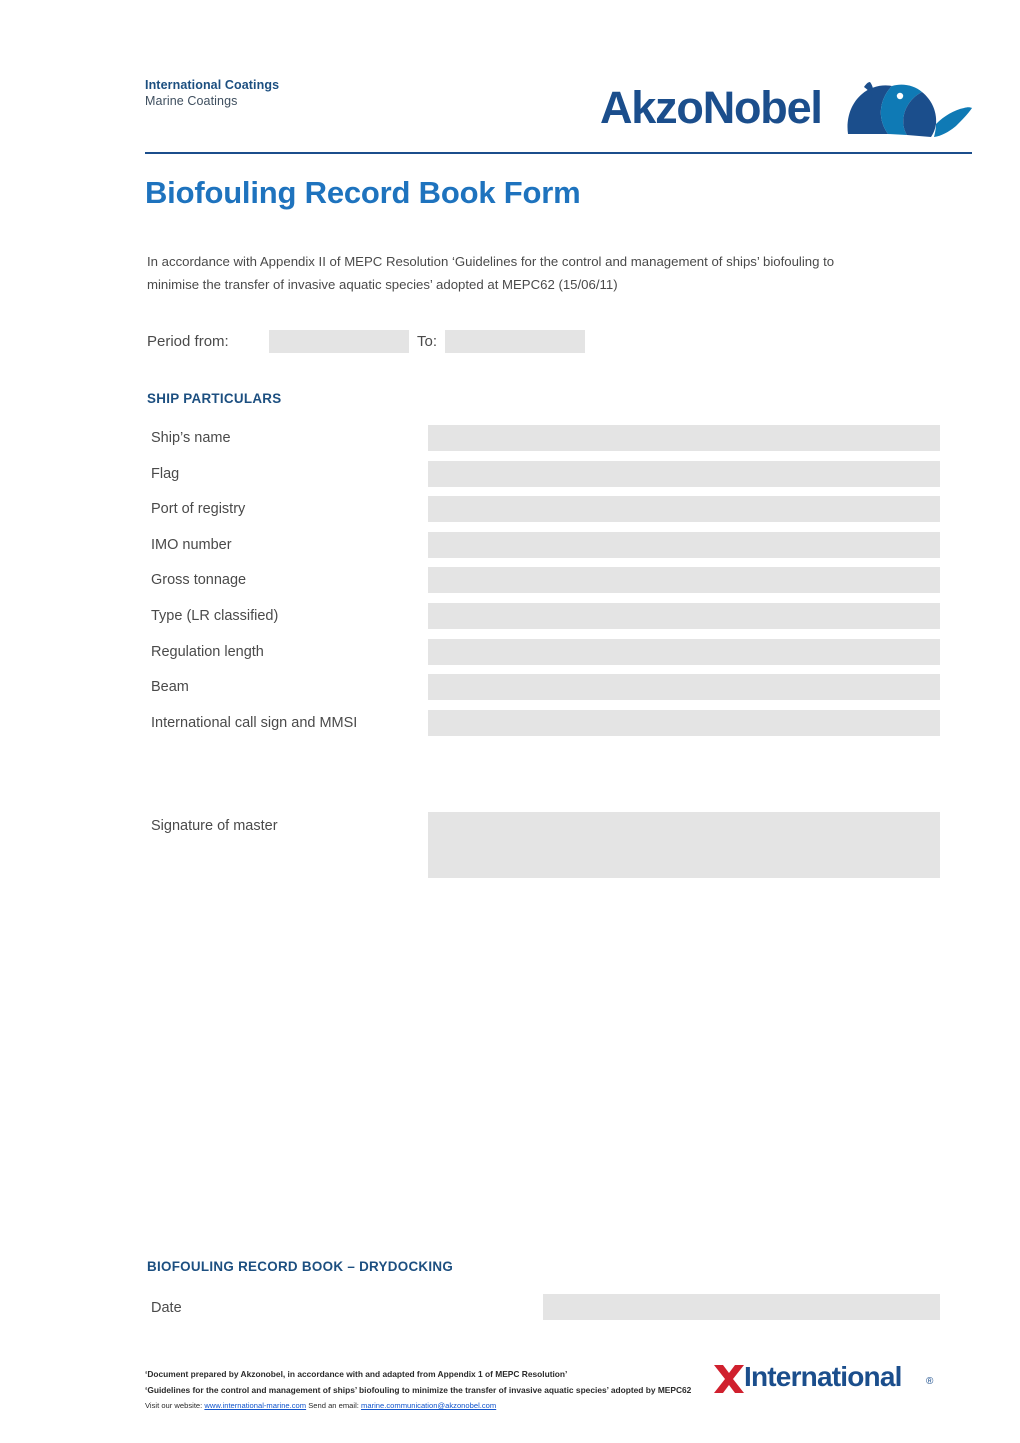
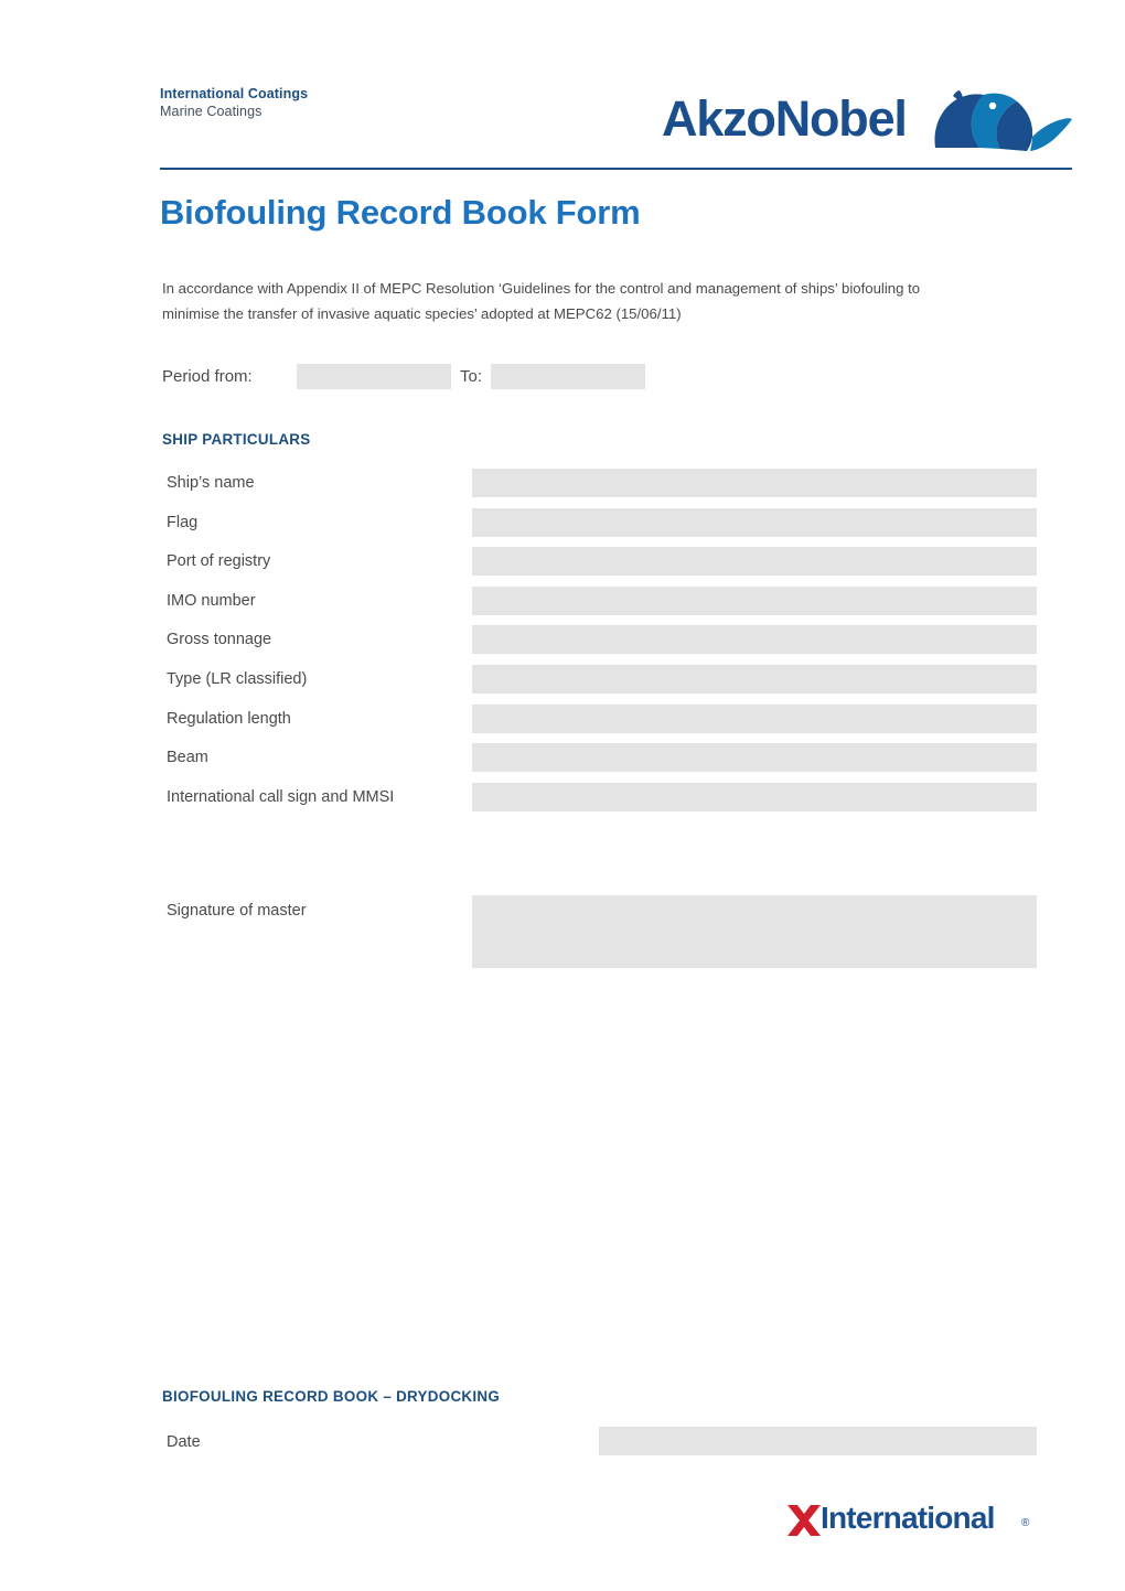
  International Coatings
  Marine Coatings
  AkzoNobel
  Biofouling Record Book Form
  In accordance with Appendix II of MEPC Resolution ‘Guidelines for the control and management of ships’ biofouling to minimise the transfer of invasive aquatic species’ adopted at MEPC62 (15/06/11)
  Period from:
  To:
  SHIP PARTICULARS
  Ship’s name
  Flag
  Port of registry
  IMO number
  Gross tonnage
  Type (LR classified)
  Regulation length
  Beam
  International call sign and MMSI
  Signature of master
  BIOFOULING RECORD BOOK – DRYDOCKING
  Date
- ‘Document prepared by Akzonobel, in accordance with and adapted from Appendix 1 of MEPC Resolution’
- ‘Guidelines for the control and management of ships’ biofouling to minimize the transfer of invasive aquatic species’ adopted by MEPC62
- Visit our website: www.international-marine.com Send an email: marine.communication@akzonobel.com
  International
  ®
